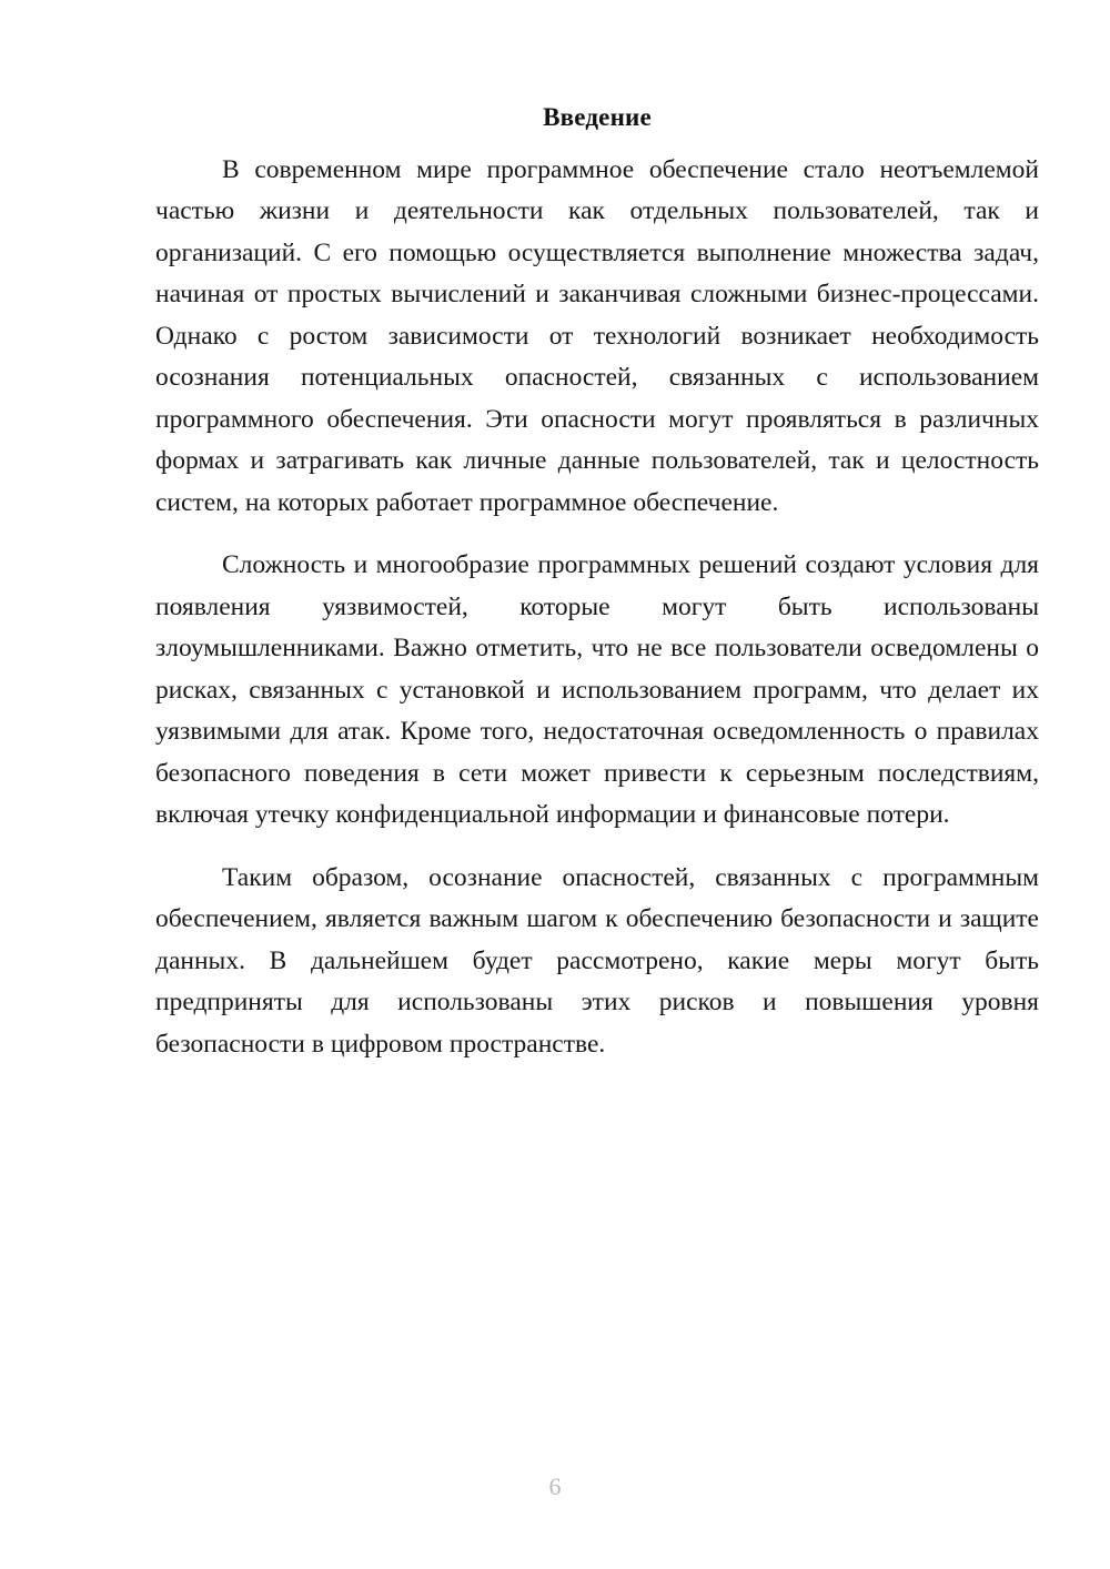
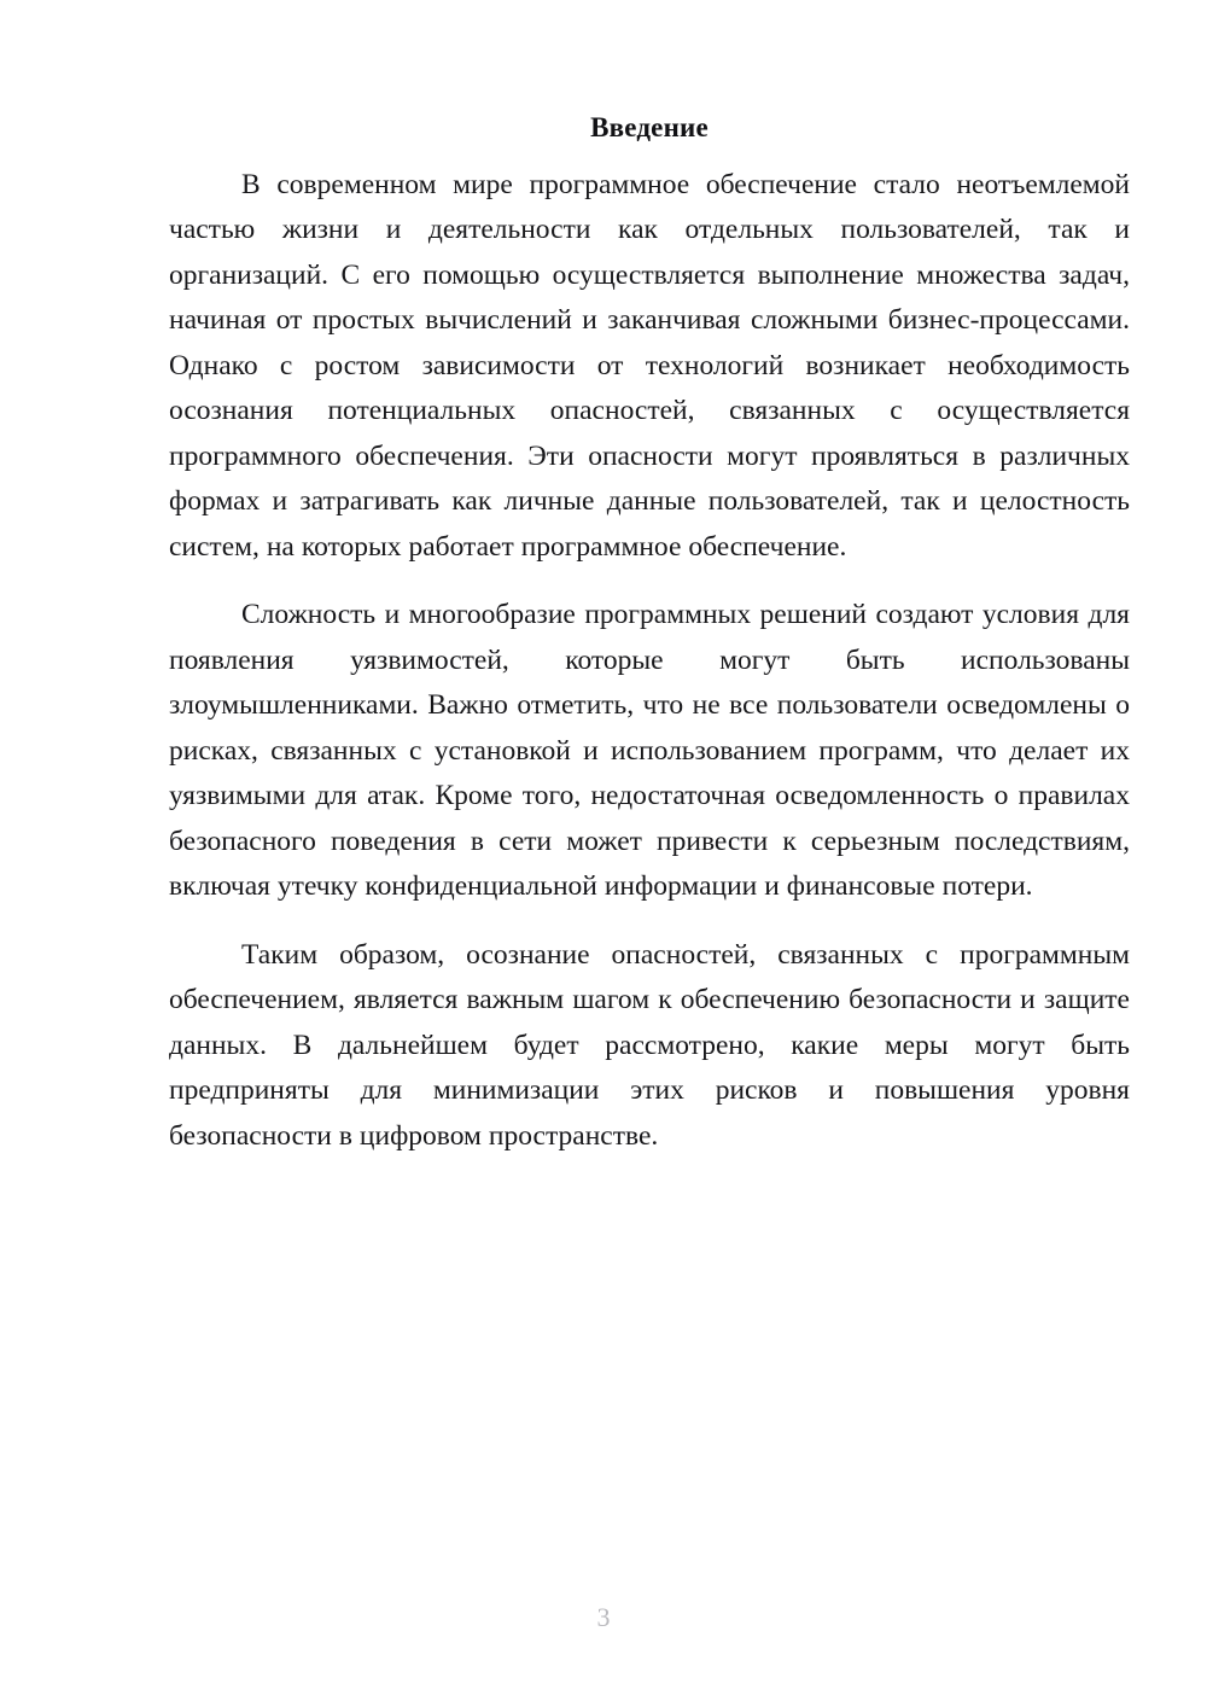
  Введение
- В современном мире программное обеспечение стало неотъемлемой частью жизни и деятельности как отдельных пользователей, так и организаций. С его помощью осуществляется выполнение множества задач, начиная от простых вычислений и заканчивая сложными бизнес-процессами. Однако с ростом зависимости от технологий возникает необходимость осознания потенциальных опасностей, связанных с использованием программного обеспечения. Эти опасности могут проявляться в различных формах и затрагивать как личные данные пользователей, так и целостность систем, на которых работает программное обеспечение.
+ В современном мире программное обеспечение стало неотъемлемой частью жизни и деятельности как отдельных пользователей, так и организаций. С его помощью осуществляется выполнение множества задач, начиная от простых вычислений и заканчивая сложными бизнес-процессами. Однако с ростом зависимости от технологий возникает необходимость осознания потенциальных опасностей, связанных с осуществляется программного обеспечения. Эти опасности могут проявляться в различных формах и затрагивать как личные данные пользователей, так и целостность систем, на которых работает программное обеспечение.
  Сложность и многообразие программных решений создают условия для появления уязвимостей, которые могут быть использованы злоумышленниками. Важно отметить, что не все пользователи осведомлены о рисках, связанных с установкой и использованием программ, что делает их уязвимыми для атак. Кроме того, недостаточная осведомленность о правилах безопасного поведения в сети может привести к серьезным последствиям, включая утечку конфиденциальной информации и финансовые потери.
- Таким образом, осознание опасностей, связанных с программным обеспечением, является важным шагом к обеспечению безопасности и защите данных. В дальнейшем будет рассмотрено, какие меры могут быть предприняты для использованы этих рисков и повышения уровня безопасности в цифровом пространстве.
+ Таким образом, осознание опасностей, связанных с программным обеспечением, является важным шагом к обеспечению безопасности и защите данных. В дальнейшем будет рассмотрено, какие меры могут быть предприняты для минимизации этих рисков и повышения уровня безопасности в цифровом пространстве.
- 6
+ 3
